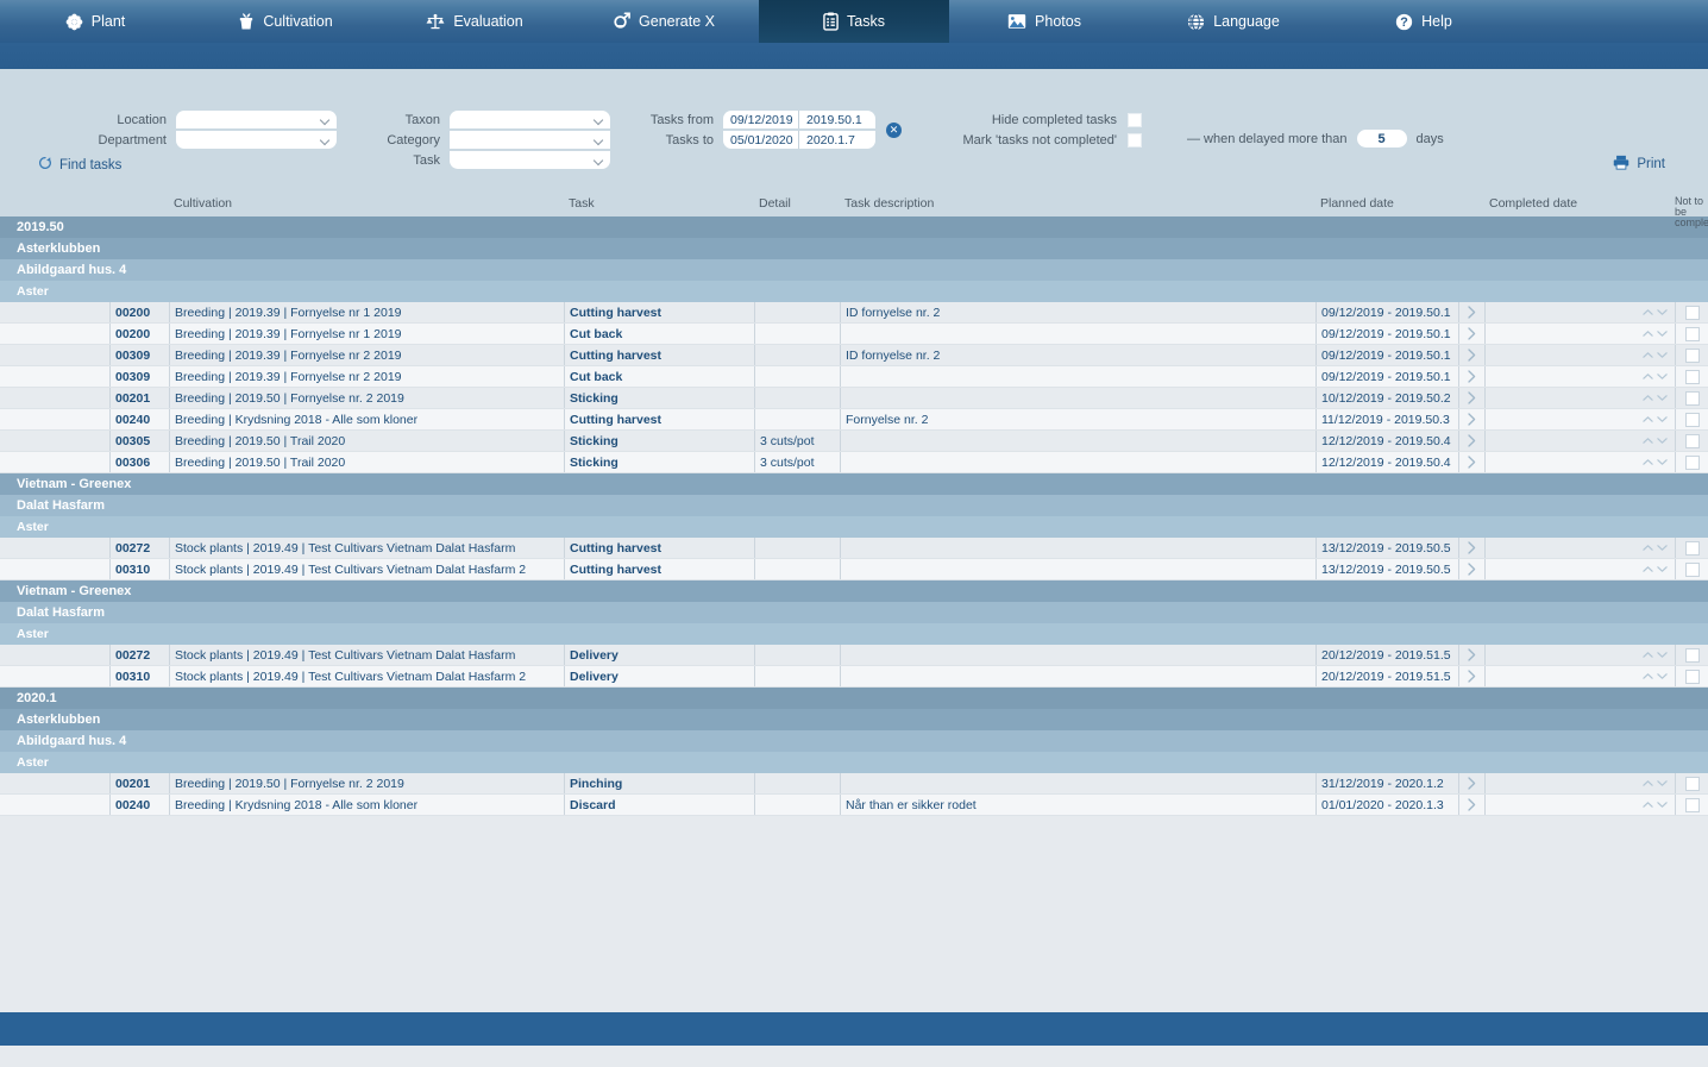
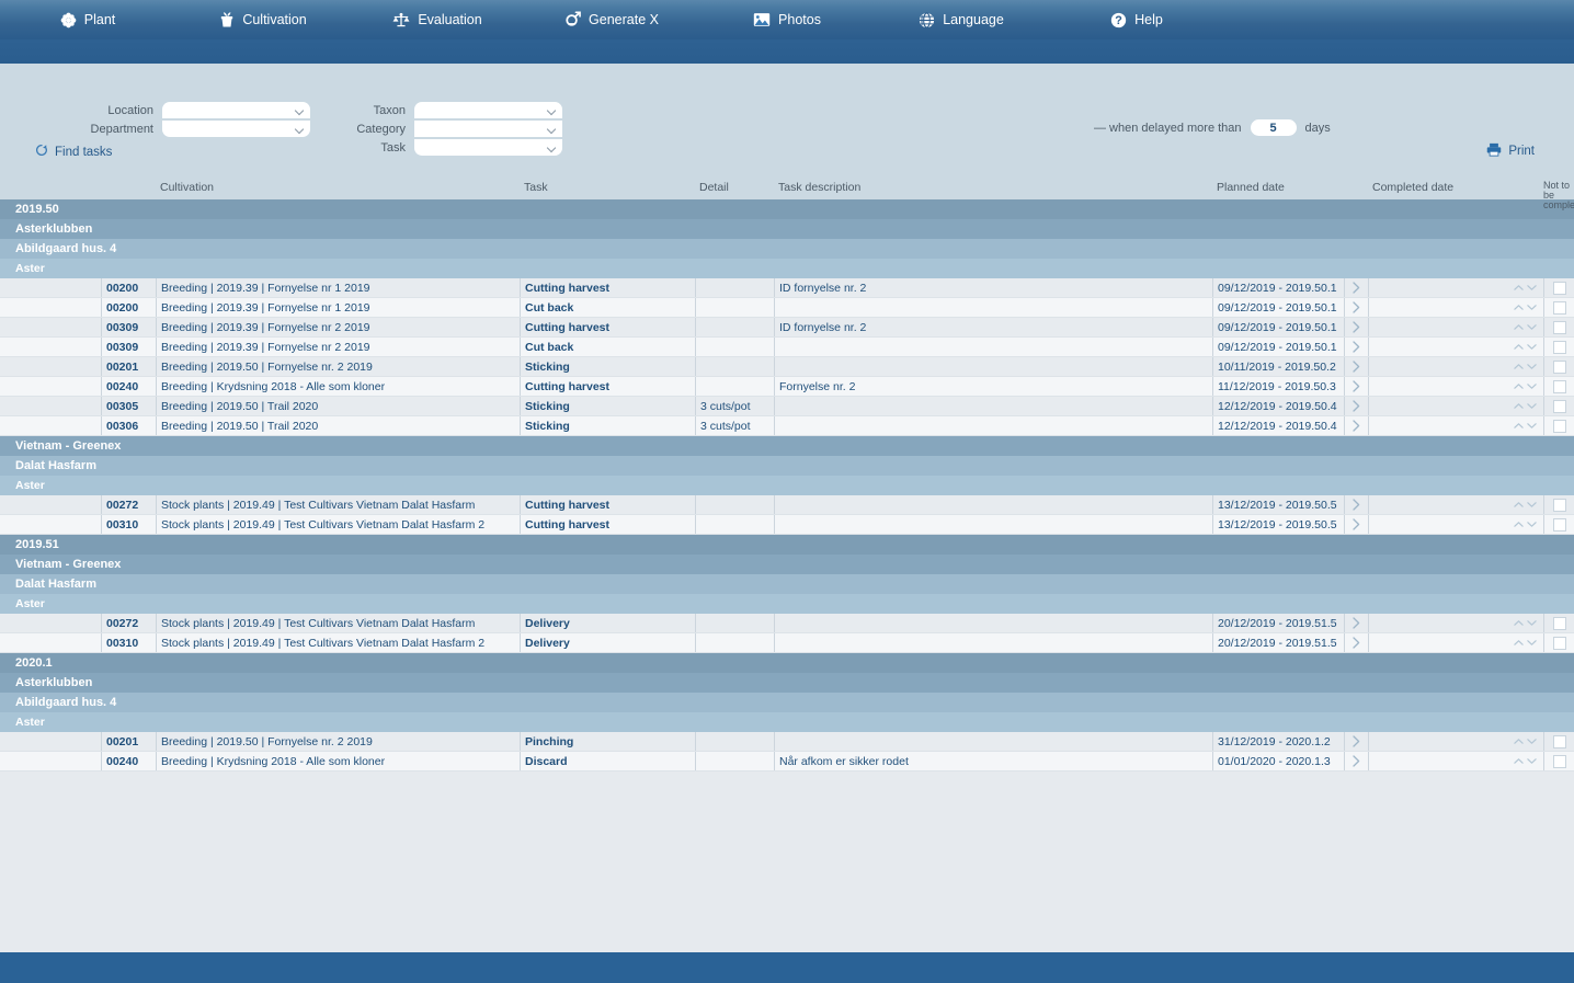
  Plant
  Cultivation
  Evaluation
  Generate X
- Tasks
  Photos
  Language
  ?
  Help
  Find tasks
  Print
  Location
  Department
  Taxon
  Category
  Task
- Tasks from
- 09/12/2019
- 2019.50.1
- Tasks to
- 05/01/2020
- 2020.1.7
- ✕
- Hide completed tasks
- Mark 'tasks not completed'
  — when delayed more than
  5
  days
  Cultivation
  Task
  Detail
  Task description
  Planned date
  Completed date
  Not to be
  2019.50
  Asterklubben
  Abildgaard hus. 4
  Aster
  00200
  Breeding | 2019.39 | Fornyelse nr 1 2019
  Cutting harvest
  ID fornyelse nr. 2
  09/12/2019 - 2019.50.1
  00200
  Breeding | 2019.39 | Fornyelse nr 1 2019
  Cut back
  09/12/2019 - 2019.50.1
  00309
  Breeding | 2019.39 | Fornyelse nr 2 2019
  Cutting harvest
  ID fornyelse nr. 2
  09/12/2019 - 2019.50.1
  00309
  Breeding | 2019.39 | Fornyelse nr 2 2019
  Cut back
  09/12/2019 - 2019.50.1
  00201
  Breeding | 2019.50 | Fornyelse nr. 2 2019
  Sticking
- 10/12/2019 - 2019.50.2
+ 10/11/2019 - 2019.50.2
  00240
  Breeding | Krydsning 2018 - Alle som kloner
  Cutting harvest
  Fornyelse nr. 2
  11/12/2019 - 2019.50.3
  00305
  Breeding | 2019.50 | Trail 2020
  Sticking
  3 cuts/pot
  12/12/2019 - 2019.50.4
  00306
  Breeding | 2019.50 | Trail 2020
  Sticking
  3 cuts/pot
  12/12/2019 - 2019.50.4
  Vietnam - Greenex
  Dalat Hasfarm
  Aster
  00272
  Stock plants | 2019.49 | Test Cultivars Vietnam Dalat Hasfarm
  Cutting harvest
  13/12/2019 - 2019.50.5
  00310
  Stock plants | 2019.49 | Test Cultivars Vietnam Dalat Hasfarm 2
  Cutting harvest
  13/12/2019 - 2019.50.5
+ 2019.51
  Vietnam - Greenex
  Dalat Hasfarm
  Aster
  00272
  Stock plants | 2019.49 | Test Cultivars Vietnam Dalat Hasfarm
  Delivery
  20/12/2019 - 2019.51.5
  00310
  Stock plants | 2019.49 | Test Cultivars Vietnam Dalat Hasfarm 2
  Delivery
  20/12/2019 - 2019.51.5
  2020.1
  Asterklubben
  Abildgaard hus. 4
  Aster
  00201
  Breeding | 2019.50 | Fornyelse nr. 2 2019
  Pinching
  31/12/2019 - 2020.1.2
  00240
  Breeding | Krydsning 2018 - Alle som kloner
  Discard
- Når than er sikker rodet
+ Når afkom er sikker rodet
  01/01/2020 - 2020.1.3
